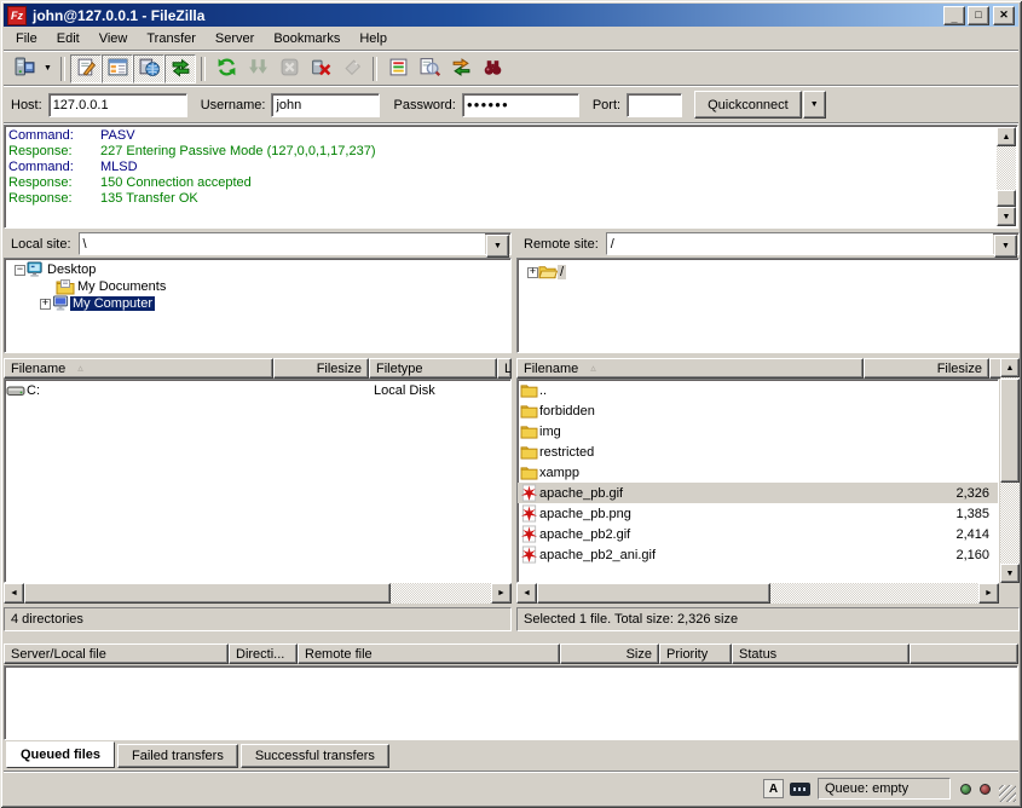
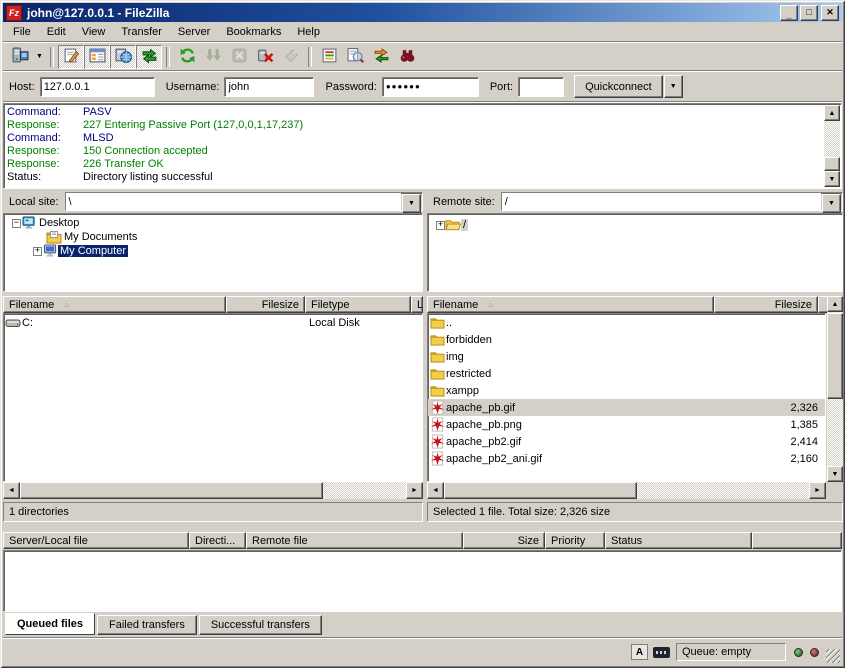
  Fz
  john@127.0.0.1 - FileZilla
  _
  □
  ✕
  File
  Edit
  View
  Transfer
  Server
  Bookmarks
  Help
  Host:
  127.0.0.1
  Username:
  john
  Password:
  ●●●●●●
  Port:
  Quickconnect
  Command:
  PASV
  Response:
- 227 Entering Passive Mode (127,0,0,1,17,237)
+ 227 Entering Passive Port (127,0,0,1,17,237)
  Command:
  MLSD
  Response:
  150 Connection accepted
  Response:
- 135 Transfer OK
+ 226 Transfer OK
+ Status:
+ Directory listing successful
  Local site:
  \
  −
  Desktop
  My Documents
  +
  My Computer
  Filename
  ▵
  Filesize
  Filetype
  L
  C:
  Local Disk
- 4 directories
+ 1 directories
  Remote site:
  /
  +
  /
  Filename
  ▵
  Filesize
  ..
  forbidden
  img
  restricted
  xampp
  apache_pb.gif
  2,326
  apache_pb.png
  1,385
  apache_pb2.gif
  2,414
  apache_pb2_ani.gif
  2,160
  Selected 1 file. Total size: 2,326 size
  Server/Local file
  Directi...
  Remote file
  Size
  Priority
  Status
  Queued files
  Failed transfers
  Successful transfers
  A
  Queue: empty
